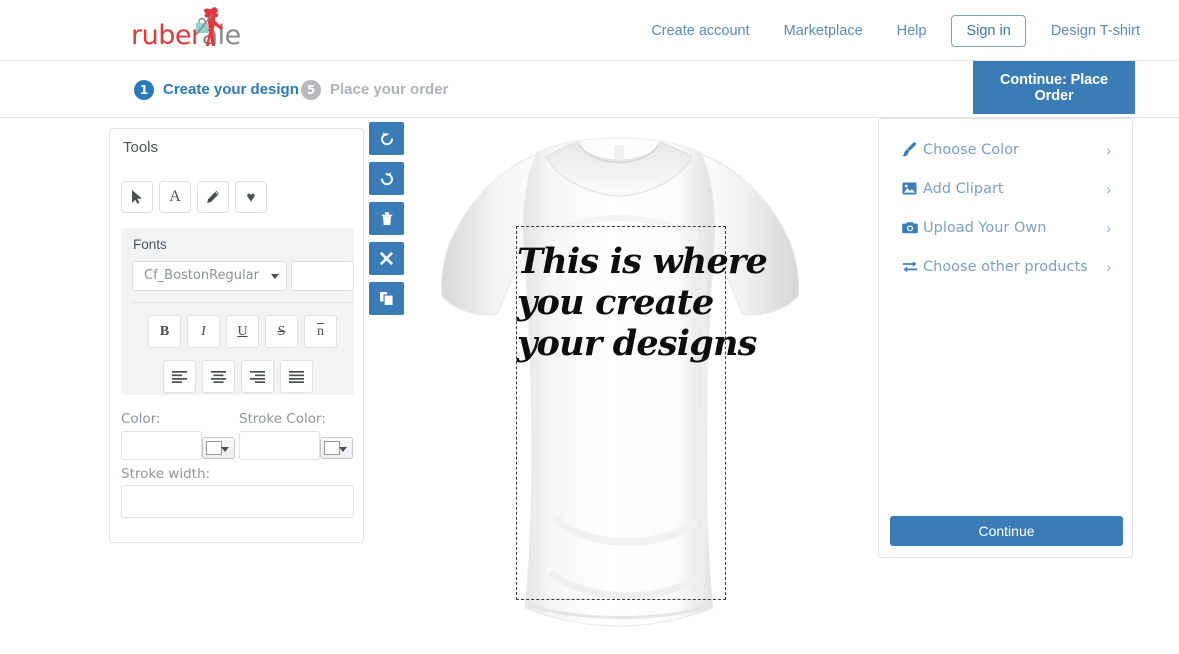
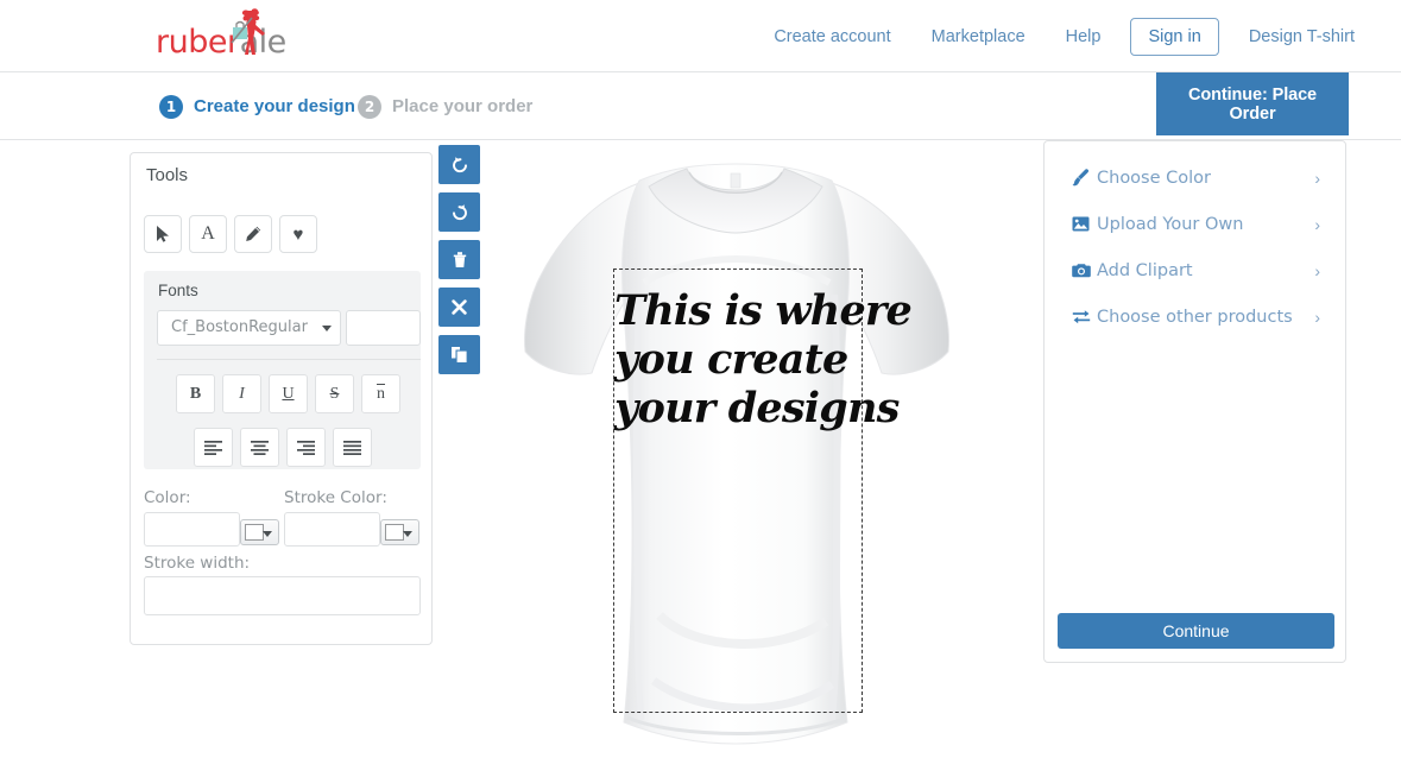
  rube le
  Create account
  Marketplace
  Help
  Sign in
  Design T-shirt
  1
  Create your design
- 5
+ 2
  Place your order
  Continue: Place Order
  Tools
  A
  ♥
  Fonts
  Cf_BostonRegular
  B
  I
  U
  S
  n
  Color:
  Stroke Color:
  Stroke width:
  This is where
  you create
  your designs
  Choose Color
  ›
- Add Clipart
+ Upload Your Own
  ›
- Upload Your Own
+ Add Clipart
  ›
  Choose other products
  ›
  Continue
